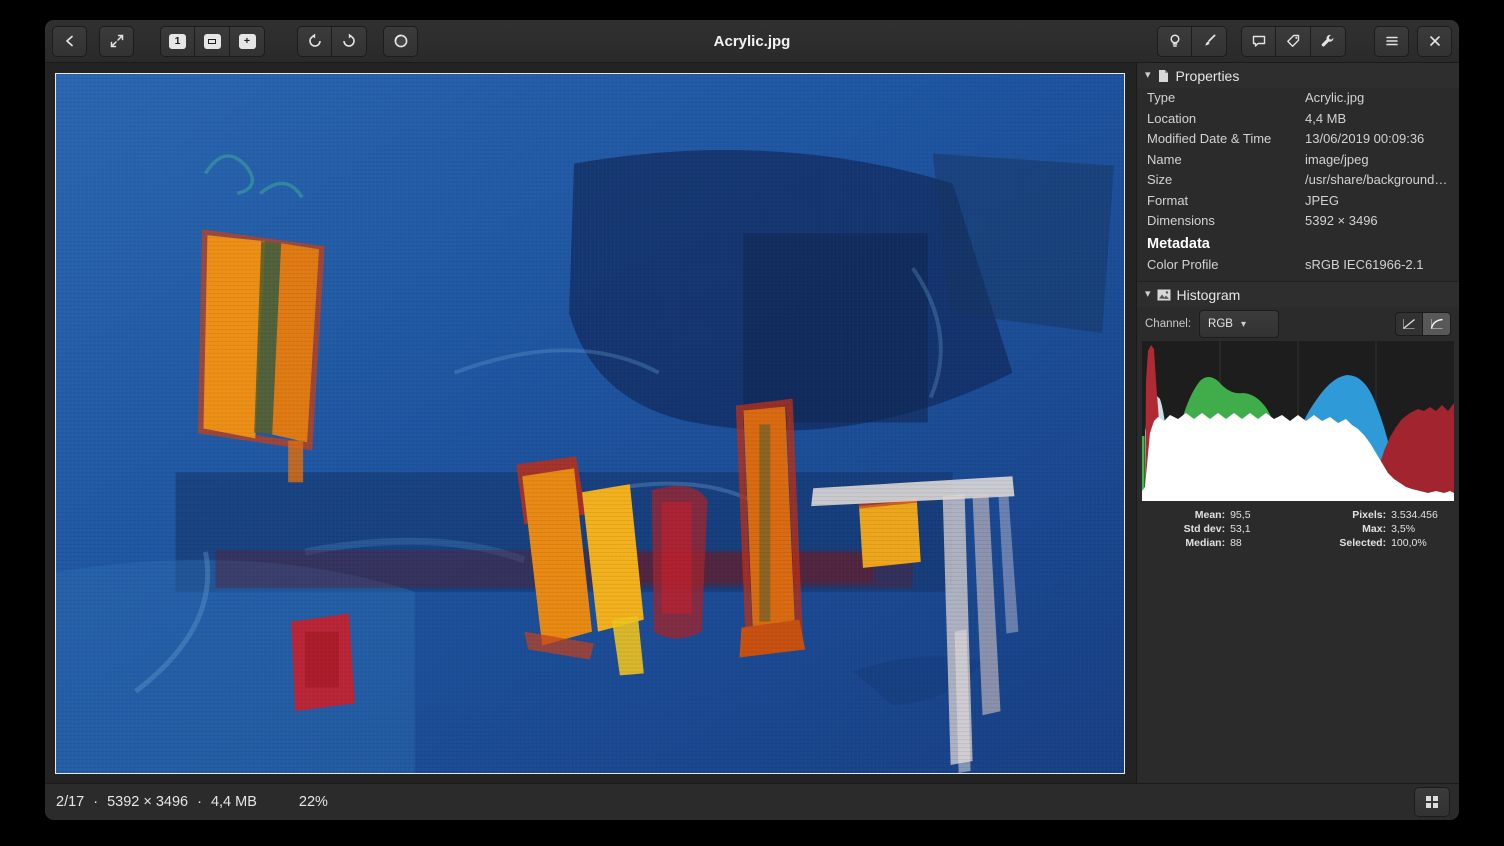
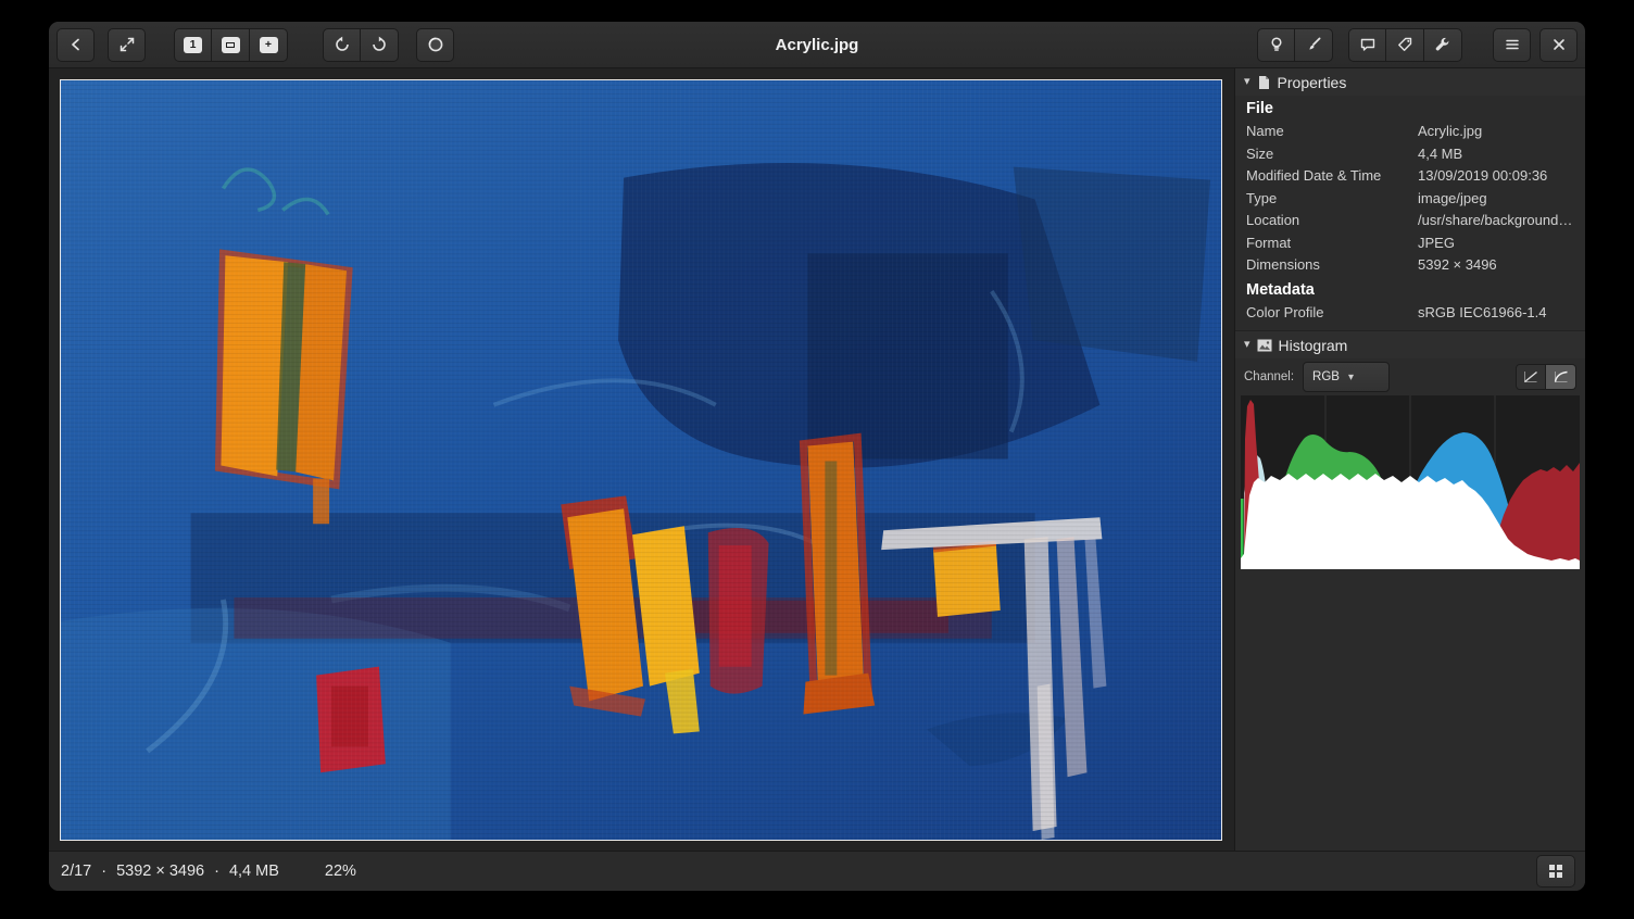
  1
  +
  Acrylic.jpg
  ▾
  Properties
+ File
- Type
+ Name
  Acrylic.jpg
- Location
+ Size
  4,4 MB
  Modified Date & Time
- 13/06/2019 00:09:36
+ 13/09/2019 00:09:36
- Name
+ Type
  image/jpeg
- Size
+ Location
  /usr/share/background…
  Format
  JPEG
  Dimensions
  5392 × 3496
  Metadata
  Color Profile
- sRGB IEC61966-2.1
+ sRGB IEC61966-1.4
  ▾
  Histogram
  Channel:
  RGB
  ▾
- Mean:
- 95,5
- Std dev:
- 53,1
- Median:
- 88
- Pixels:
- 3.534.456
- Max:
- 3,5%
- Selected:
- 100,0%
  2/17
  ·
  5392 × 3496
  ·
  4,4 MB
  22%
